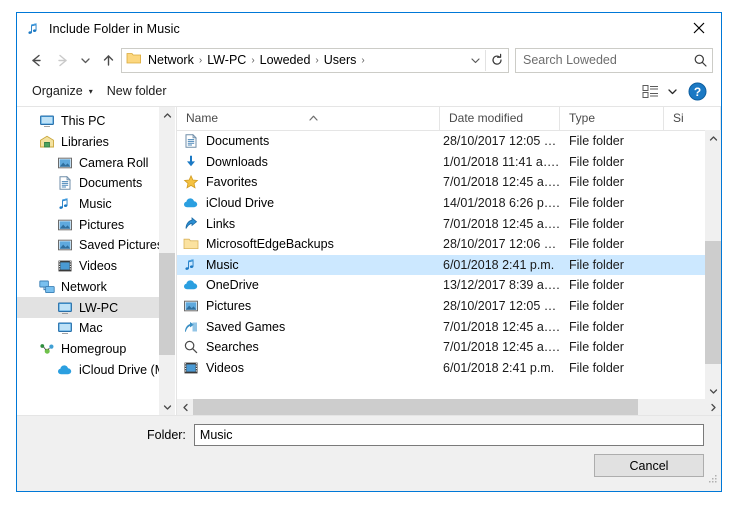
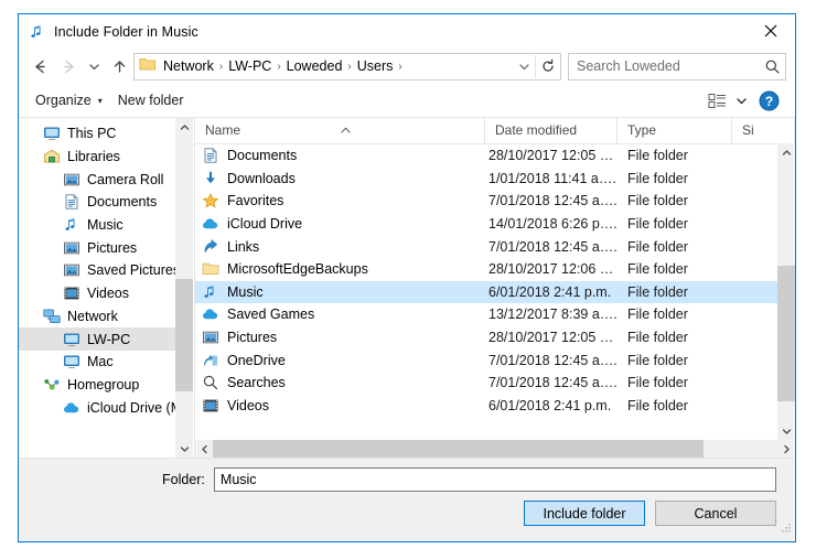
  Include Folder in Music
  Network
  ›
  LW-PC
  ›
  Loweded
  ›
  Users
  ›
  Search Loweded
  Organize
  ▾
  New folder
  ?
  This PC
  Libraries
  Camera Roll
  Documents
  Music
  Pictures
  Saved Picture
  Videos
  Network
  LW-PC
  Mac
  Homegroup
  iCloud Drive (
  Name
  Date modified
  Type
  Si
  Documents
  28/10/2017 12:05 …
  File folder
  Downloads
  1/01/2018 11:41 a….
  File folder
  Favorites
  7/01/2018 12:45 a….
  File folder
  iCloud Drive
  14/01/2018 6:26 p….
  File folder
  Links
  7/01/2018 12:45 a….
  File folder
  MicrosoftEdgeBackups
  28/10/2017 12:06 …
  File folder
  Music
  6/01/2018 2:41 p.m.
  File folder
- OneDrive
+ Saved Games
  13/12/2017 8:39 a….
  File folder
  Pictures
  28/10/2017 12:05 …
  File folder
- Saved Games
+ OneDrive
  7/01/2018 12:45 a….
  File folder
  Searches
  7/01/2018 12:45 a….
  File folder
  Videos
  6/01/2018 2:41 p.m.
  File folder
  Folder:
  Music
+ Include folder
  Cancel
